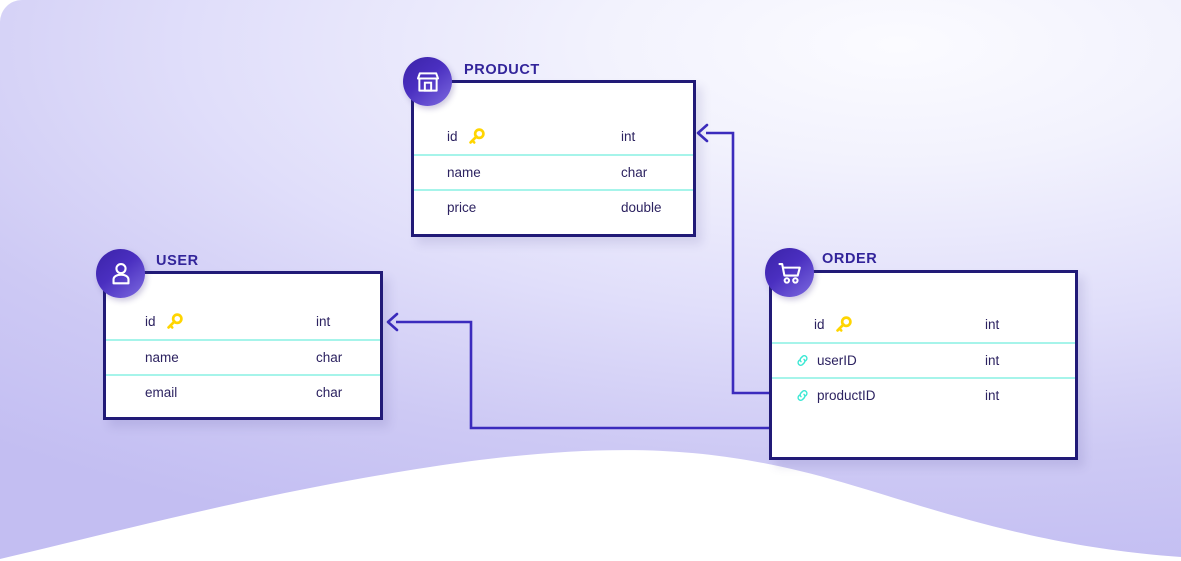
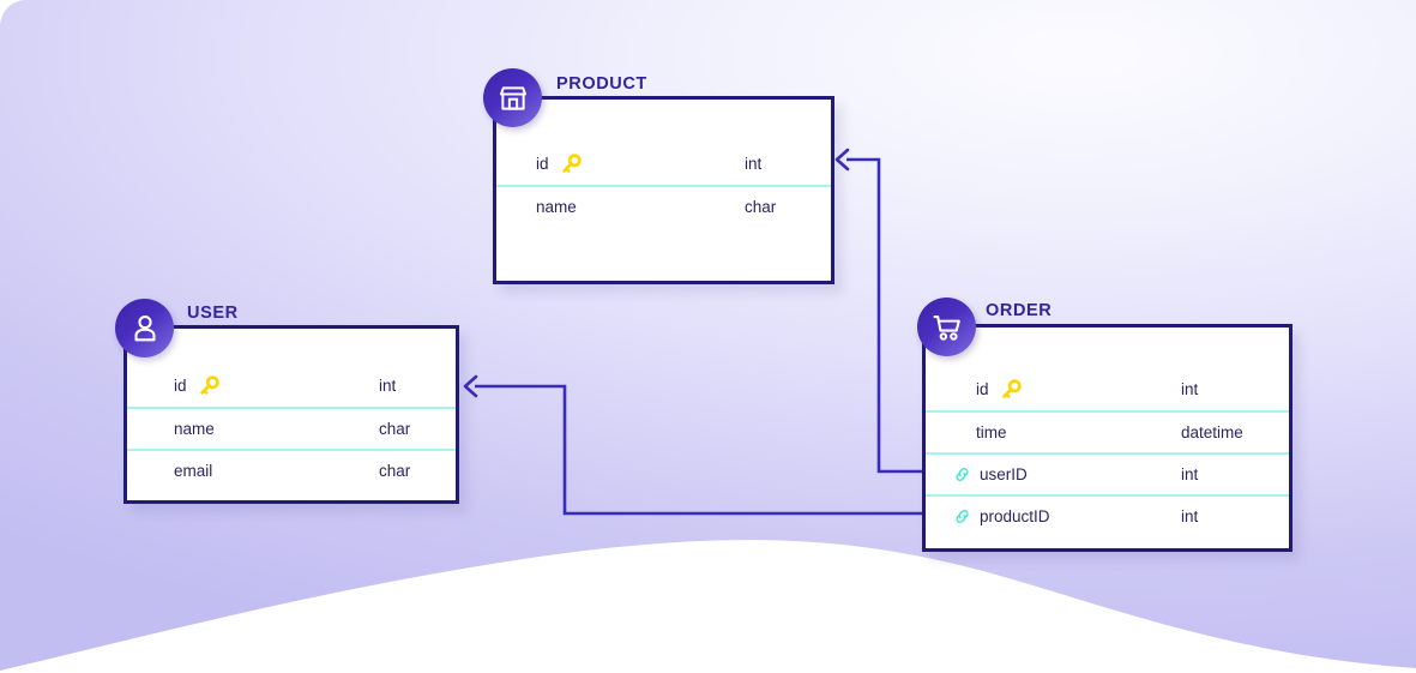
  id
  int
  name
  char
- price
- double
  PRODUCT
  id
  int
  name
  char
  email
  char
  USER
  id
  int
+ time
+ datetime
  userID
  int
  productID
  int
  ORDER
